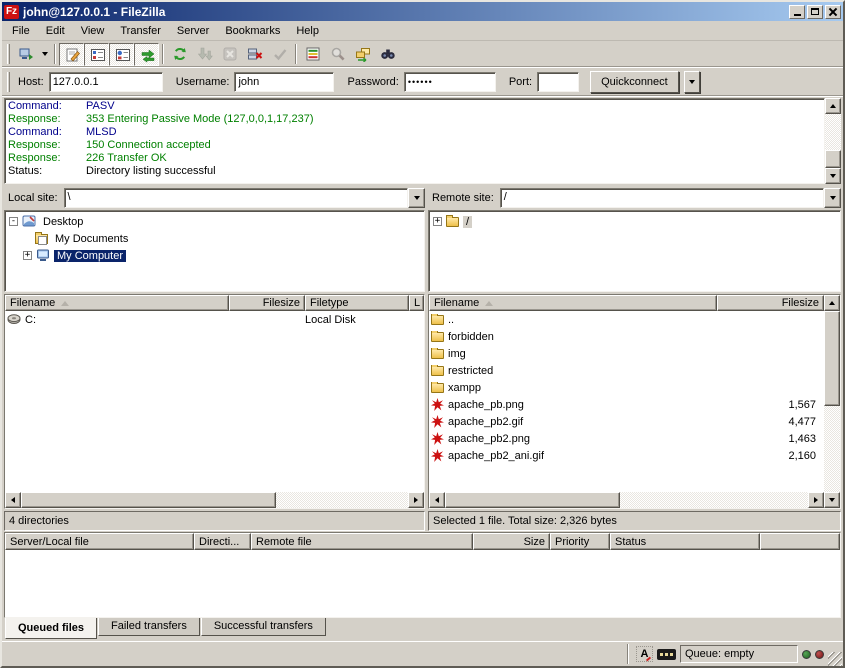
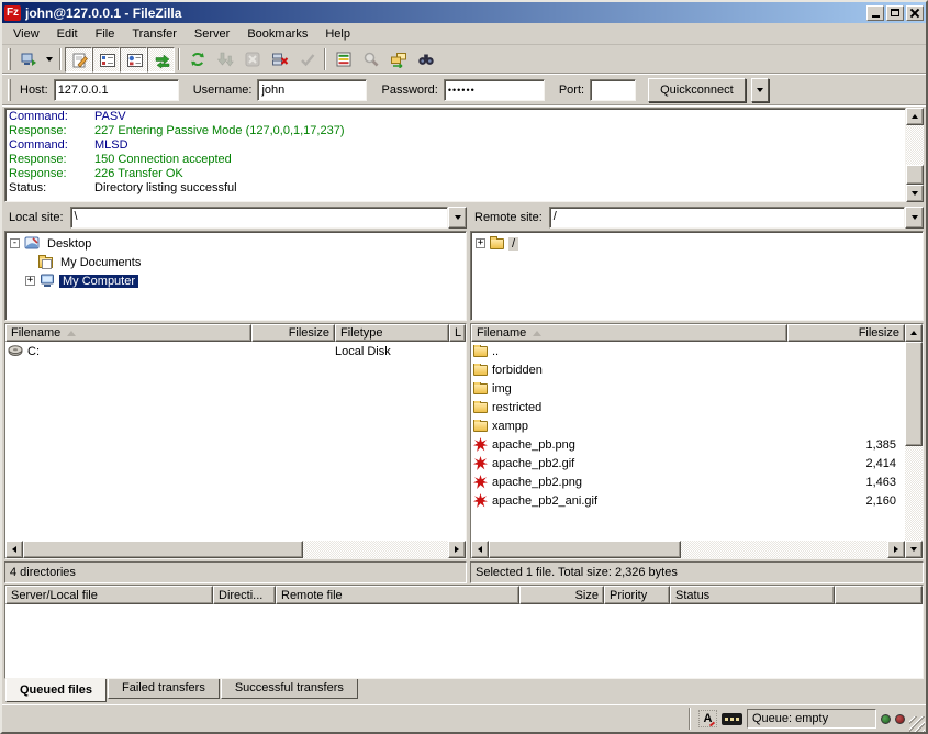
  Fz
  john@127.0.0.1 - FileZilla
- File
+ View
  Edit
- View
+ File
  Transfer
  Server
  Bookmarks
  Help
  Host:
  127.0.0.1
  Username:
  john
  Password:
  ••••••
  Port:
  Quickconnect
  Command:
  PASV
  Response:
- 353 Entering Passive Mode (127,0,0,1,17,237)
+ 227 Entering Passive Mode (127,0,0,1,17,237)
  Command:
  MLSD
  Response:
  150 Connection accepted
  Response:
  226 Transfer OK
  Status:
  Directory listing successful
  Local site:
  \
  -
  Desktop
  My Documents
  +
  My Computer
  Filename
  Filesize
  Filetype
  L
  C:
  Local Disk
  4 directories
  Remote site:
  /
  +
  /
  Filename
  Filesize
  ..
  forbidden
  img
  restricted
  xampp
  apache_pb.png
- 1,567
+ 1,385
  apache_pb2.gif
- 4,477
+ 2,414
  apache_pb2.png
  1,463
  apache_pb2_ani.gif
  2,160
  Selected 1 file. Total size: 2,326 bytes
  Server/Local file
  Directi...
  Remote file
  Size
  Priority
  Status
  Queued files
  Failed transfers
  Successful transfers
  A
  Queue: empty
